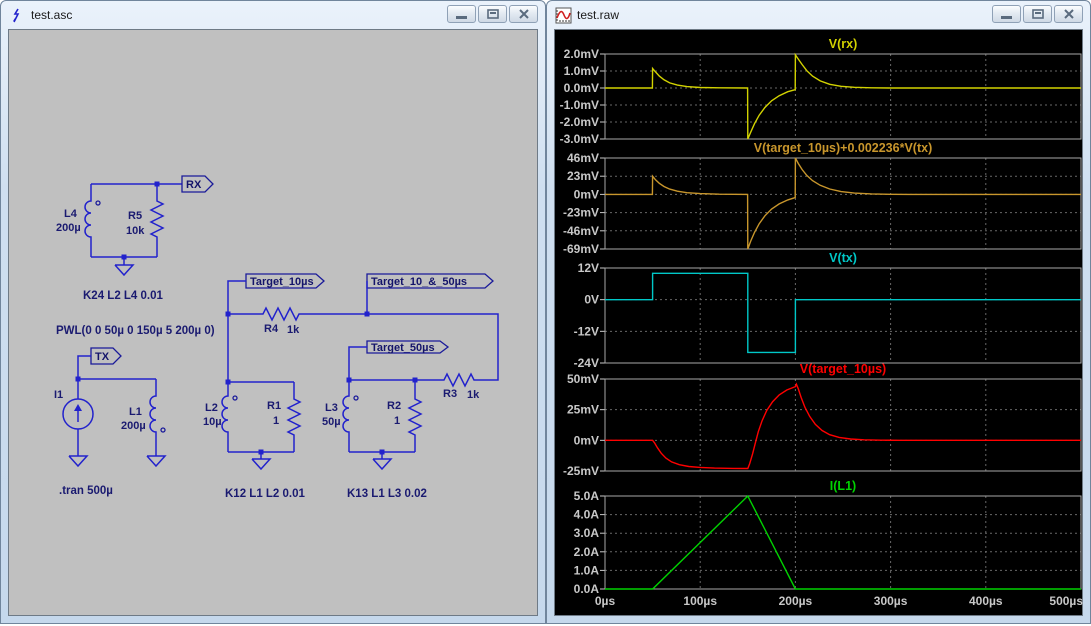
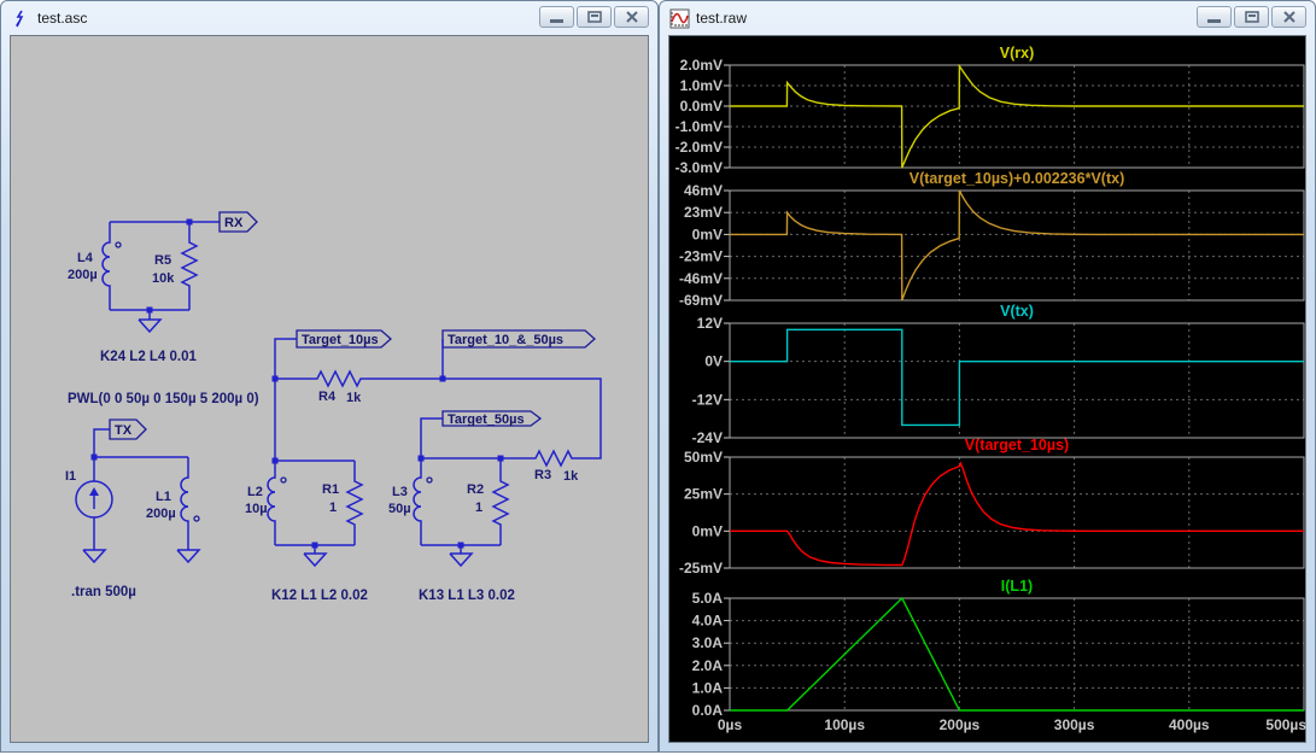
  test.asc
  RX
  L4
  200µ
  R5
  10k
  K24 L2 L4 0.01
  PWL(0 0 50µ 0 150µ 5 200µ 0)
  TX
  I1
  L1
  200µ
  .tran 500µ
  Target_10µs
  Target_10_&_50µs
  Target_50µs
  R4
  1k
  R3
  1k
  L2
  10µ
  R1
  1
- K12 L1 L2 0.01
+ K12 L1 L2 0.02
  L3
  50µ
  R2
  1
  K13 L1 L3 0.02
  test.raw
  2.0mV
  1.0mV
  0.0mV
  -1.0mV
  -2.0mV
  -3.0mV
  V(rx)
  46mV
  23mV
  0mV
  -23mV
  -46mV
  -69mV
  V(target_10µs)+0.002236*V(tx)
  12V
  0V
  -12V
  -24V
  V(tx)
  50mV
  25mV
  0mV
  -25mV
  V(target_10µs)
  5.0A
  4.0A
  3.0A
  2.0A
  1.0A
  0.0A
  I(L1)
  0µs
  100µs
  200µs
  300µs
  400µs
  500µs
